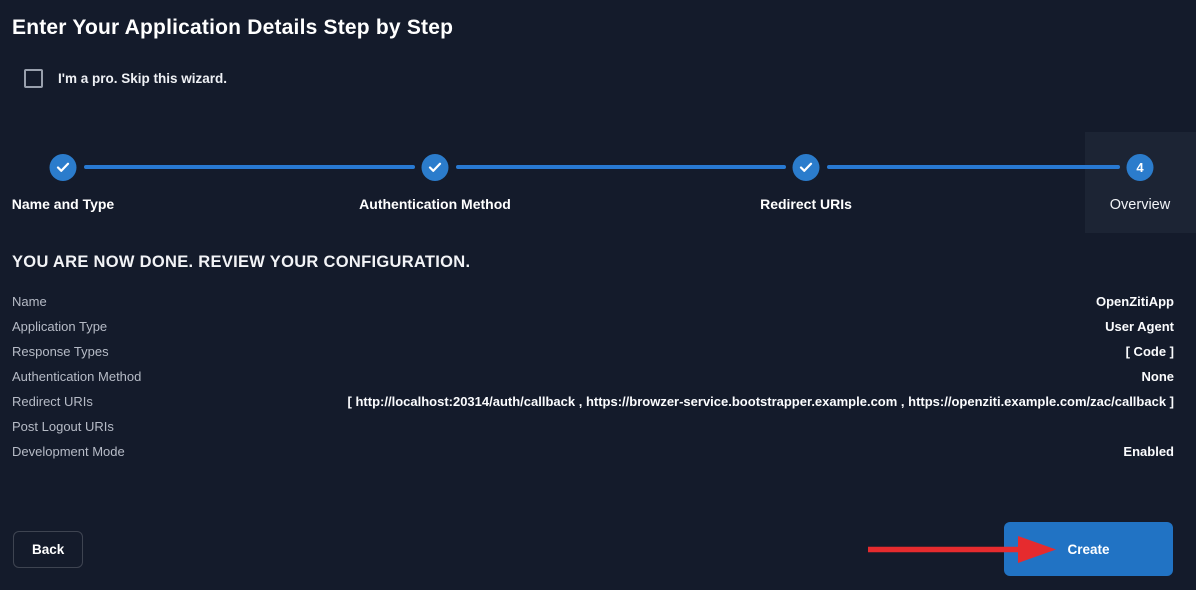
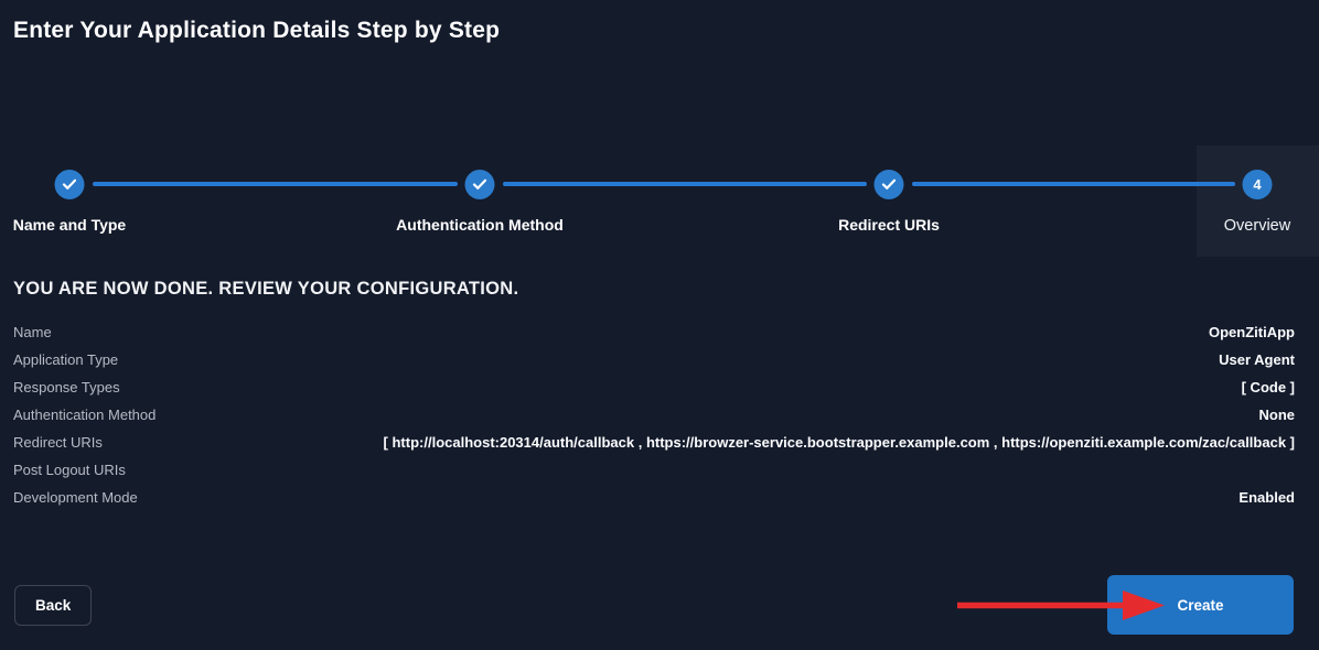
  Enter Your Application Details Step by Step
- I'm a pro. Skip this wizard.
  4
  Name and Type
  Authentication Method
  Redirect URIs
  Overview
  YOU ARE NOW DONE. REVIEW YOUR CONFIGURATION.
  Name
  OpenZitiApp
  Application Type
  User Agent
  Response Types
  [ Code ]
  Authentication Method
  None
  Redirect URIs
  [ http://localhost:20314/auth/callback , https://browzer-service.bootstrapper.example.com , https://openziti.example.com/zac/callback ]
  Post Logout URIs
  Development Mode
  Enabled
  Back
  Create
